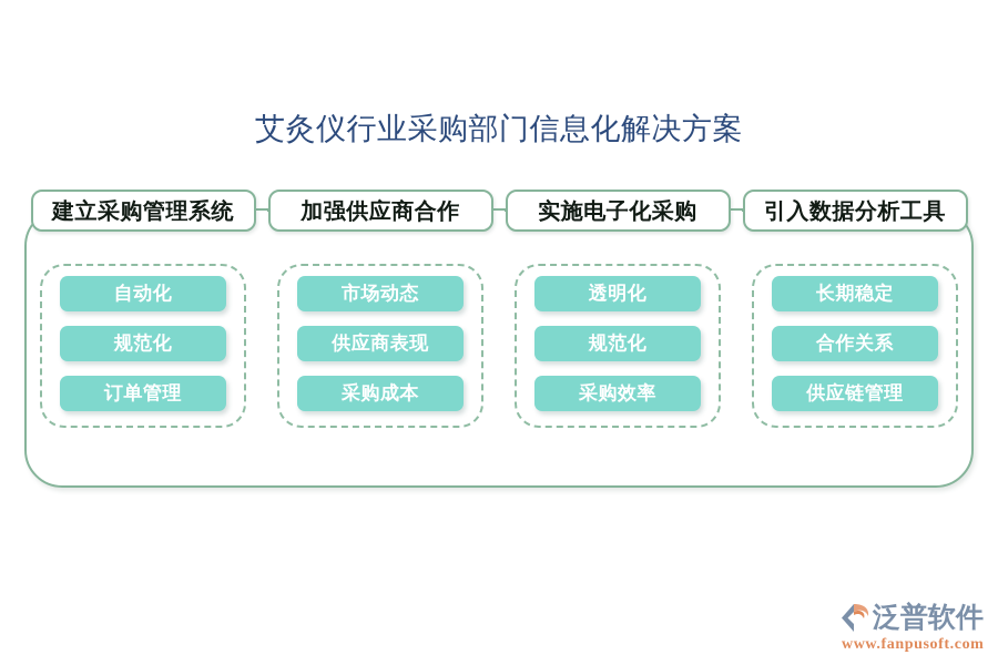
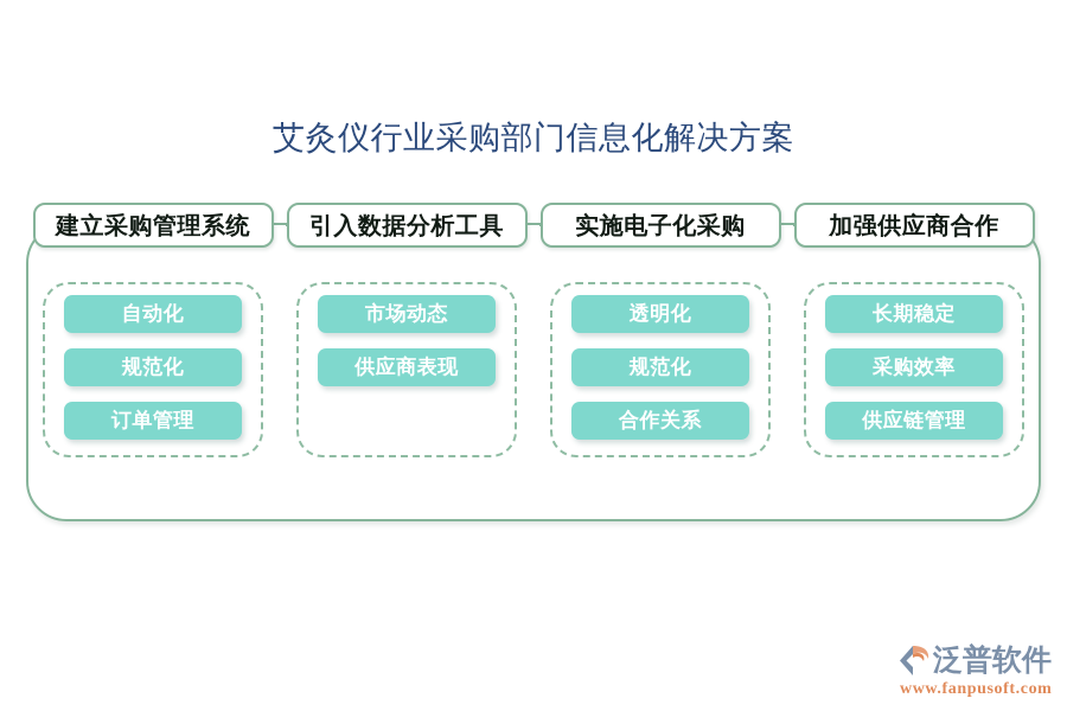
  艾灸仪行业采购部门信息化解决方案
  建立采购管理系统
- 加强供应商合作
+ 引入数据分析工具
  实施电子化采购
- 引入数据分析工具
+ 加强供应商合作
  自动化
  规范化
  订单管理
  市场动态
  供应商表现
- 采购成本
  透明化
  规范化
- 采购效率
+ 合作关系
  长期稳定
- 合作关系
+ 采购效率
  供应链管理
  泛普软件
  www.fanpusoft.com
